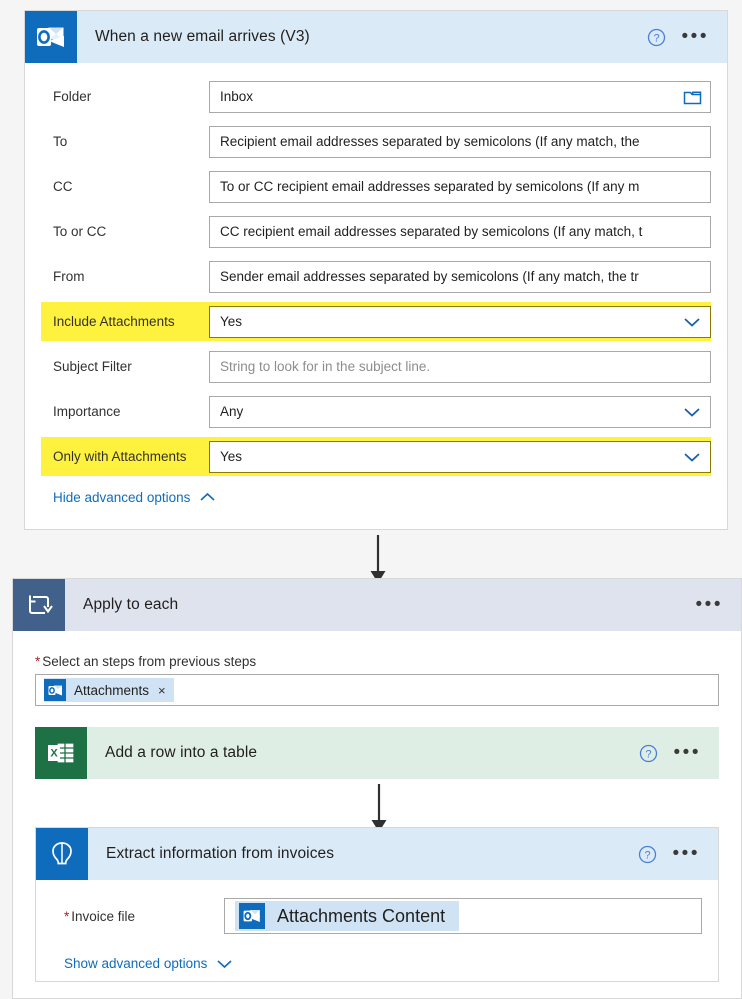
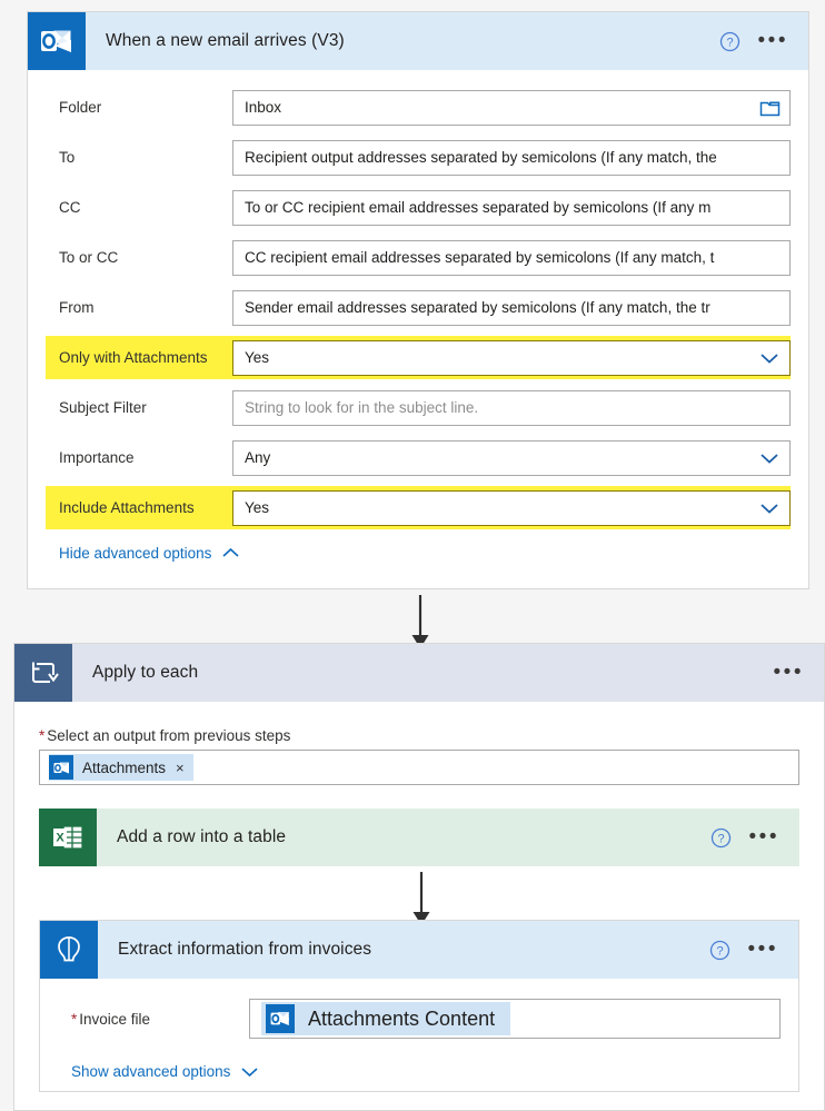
  When a new email arrives (V3)
  ?
  •••
  Folder
  Inbox
  To
- Recipient email addresses separated by semicolons (If any match, the
+ Recipient output addresses separated by semicolons (If any match, the
  CC
  To or CC recipient email addresses separated by semicolons (If any m
  To or CC
  CC recipient email addresses separated by semicolons (If any match, t
  From
  Sender email addresses separated by semicolons (If any match, the tr
- Include Attachments
+ Only with Attachments
  Yes
  Subject Filter
  String to look for in the subject line.
  Importance
  Any
- Only with Attachments
+ Include Attachments
  Yes
  Hide advanced options
  Apply to each
  •••
  *
- Select an steps from previous steps
+ Select an output from previous steps
  Attachments
  ×
  X
  Add a row into a table
  ?
  •••
  Extract information from invoices
  ?
  •••
  * Invoice file
  Attachments Content
  Show advanced options
